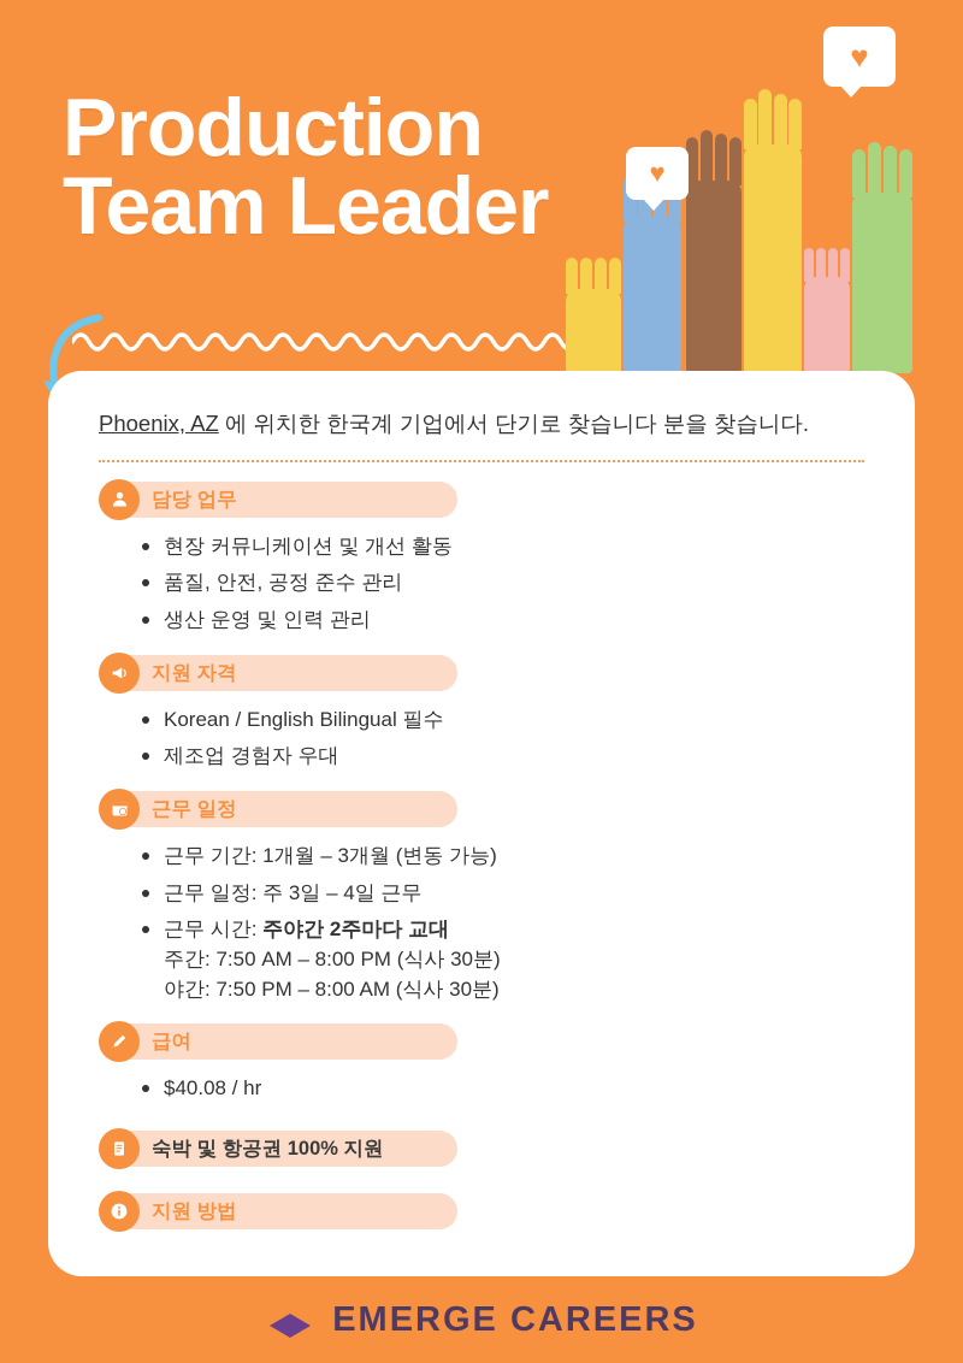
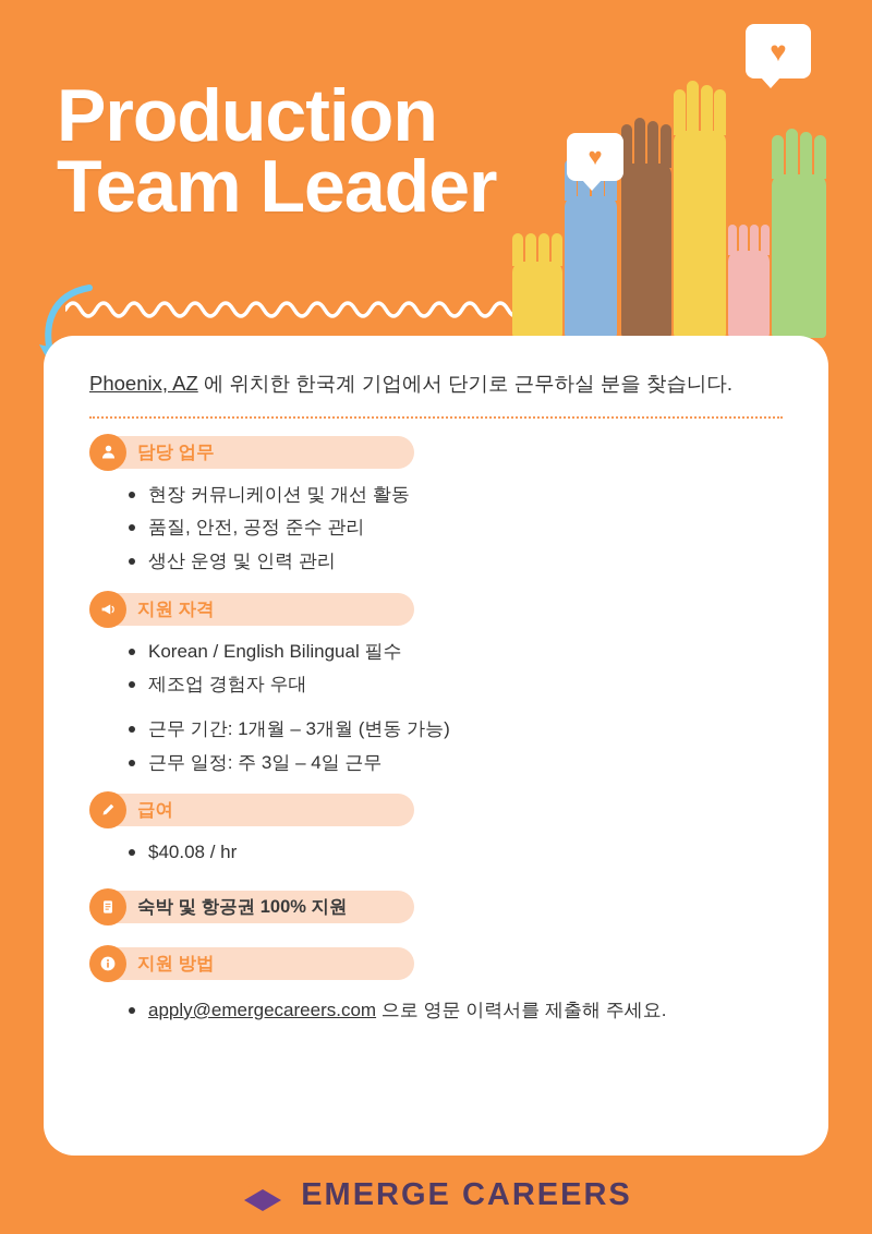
  Production
  Team Leader
  ♥
  ♥
- Phoenix, AZ 에 위치한 한국계 기업에서 단기로 찾습니다 분을 찾습니다.
+ Phoenix, AZ 에 위치한 한국계 기업에서 단기로 근무하실 분을 찾습니다.
  담당 업무
  현장 커뮤니케이션 및 개선 활동
  품질, 안전, 공정 준수 관리
  생산 운영 및 인력 관리
  지원 자격
  Korean / English Bilingual 필수
  제조업 경험자 우대
- 근무 일정
  근무 기간: 1개월 – 3개월 (변동 가능)
  근무 일정: 주 3일 – 4일 근무
- 근무 시간: 주야간 2주마다 교대
- 주간: 7:50 AM – 8:00 PM (식사 30분)
- 야간: 7:50 PM – 8:00 AM (식사 30분)
  급여
  $40.08 / hr
  숙박 및 항공권 100% 지원
  지원 방법
+ apply@emergecareers.com 으로 영문 이력서를 제출해 주세요.
  EMERGE CAREERS
